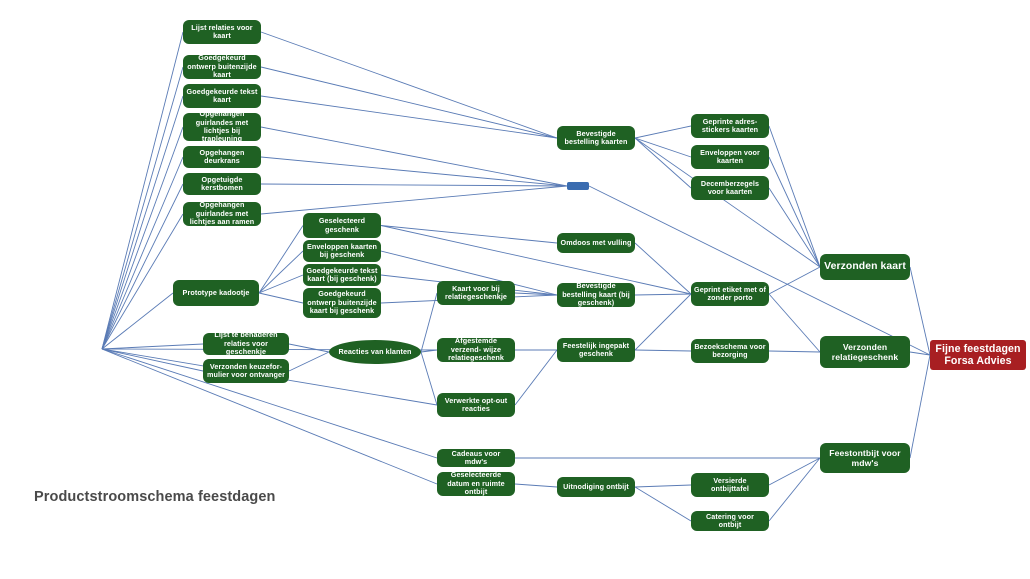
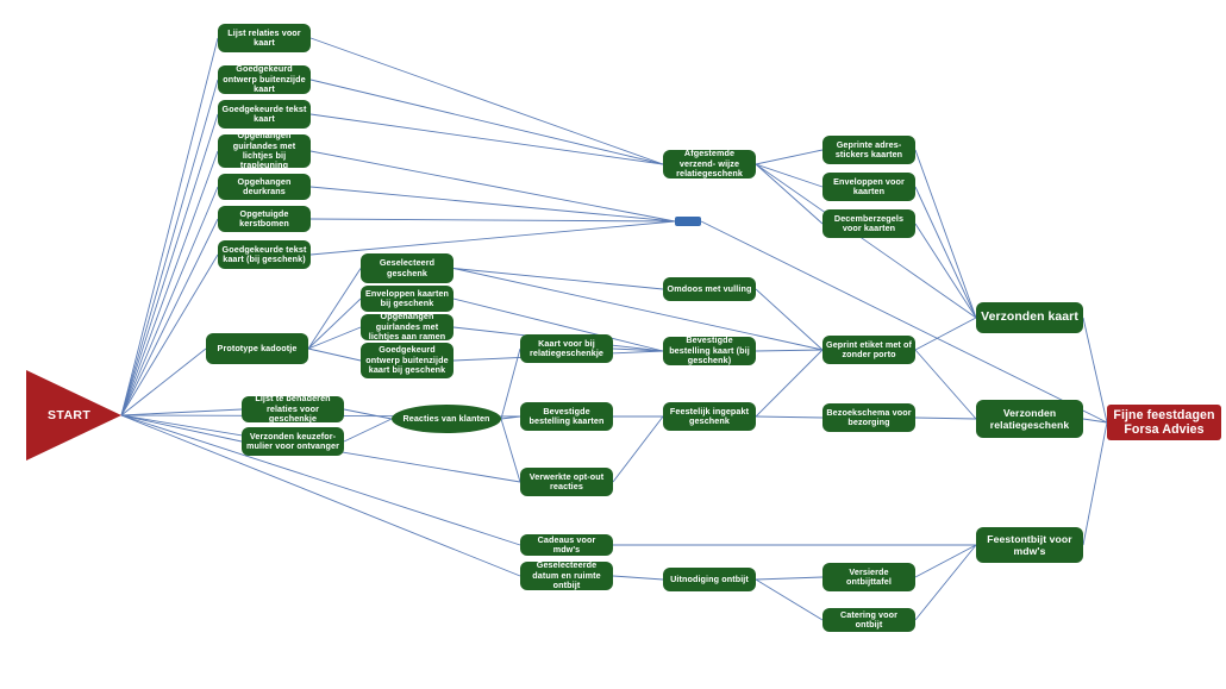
+ START
  Lijst relaties voor kaart
  Goedgekeurd ontwerp buitenzijde kaart
  Goedgekeurde tekst kaart
  Opgehangen guirlandes met lichtjes bij trapleuning
  Opgehangen deurkrans
  Opgetuigde kerstbomen
- Opgehangen guirlandes met lichtjes aan ramen
+ Goedgekeurde tekst kaart (bij geschenk)
  Geselecteerd geschenk
  Enveloppen kaarten bij geschenk
- Goedgekeurde tekst kaart (bij geschenk)
+ Opgehangen guirlandes met lichtjes aan ramen
  Goedgekeurd ontwerp buitenzijde kaart bij geschenk
  Prototype kadootje
  Lijst te benaderen relaties voor geschenkje
  Verzonden keuzefor- mulier voor ontvanger
  Reacties van klanten
  Kaart voor bij relatiegeschenkje
- Afgestemde verzend- wijze relatiegeschenk
+ Bevestigde bestelling kaarten
  Verwerkte opt-out reacties
  Cadeaus voor mdw's
  Geselecteerde datum en ruimte ontbijt
- Bevestigde bestelling kaarten
+ Afgestemde verzend- wijze relatiegeschenk
  Omdoos met vulling
  Bevestigde bestelling kaart (bij geschenk)
  Feestelijk ingepakt geschenk
  Uitnodiging ontbijt
  Geprinte adres- stickers kaarten
  Enveloppen voor kaarten
  Decemberzegels voor kaarten
  Geprint etiket met of zonder porto
  Bezoekschema voor bezorging
  Versierde ontbijttafel
  Catering voor ontbijt
  Verzonden kaart
  Verzonden relatiegeschenk
  Feestontbijt voor mdw's
  Fijne feestdagen Forsa Advies
- Productstroomschema feestdagen
